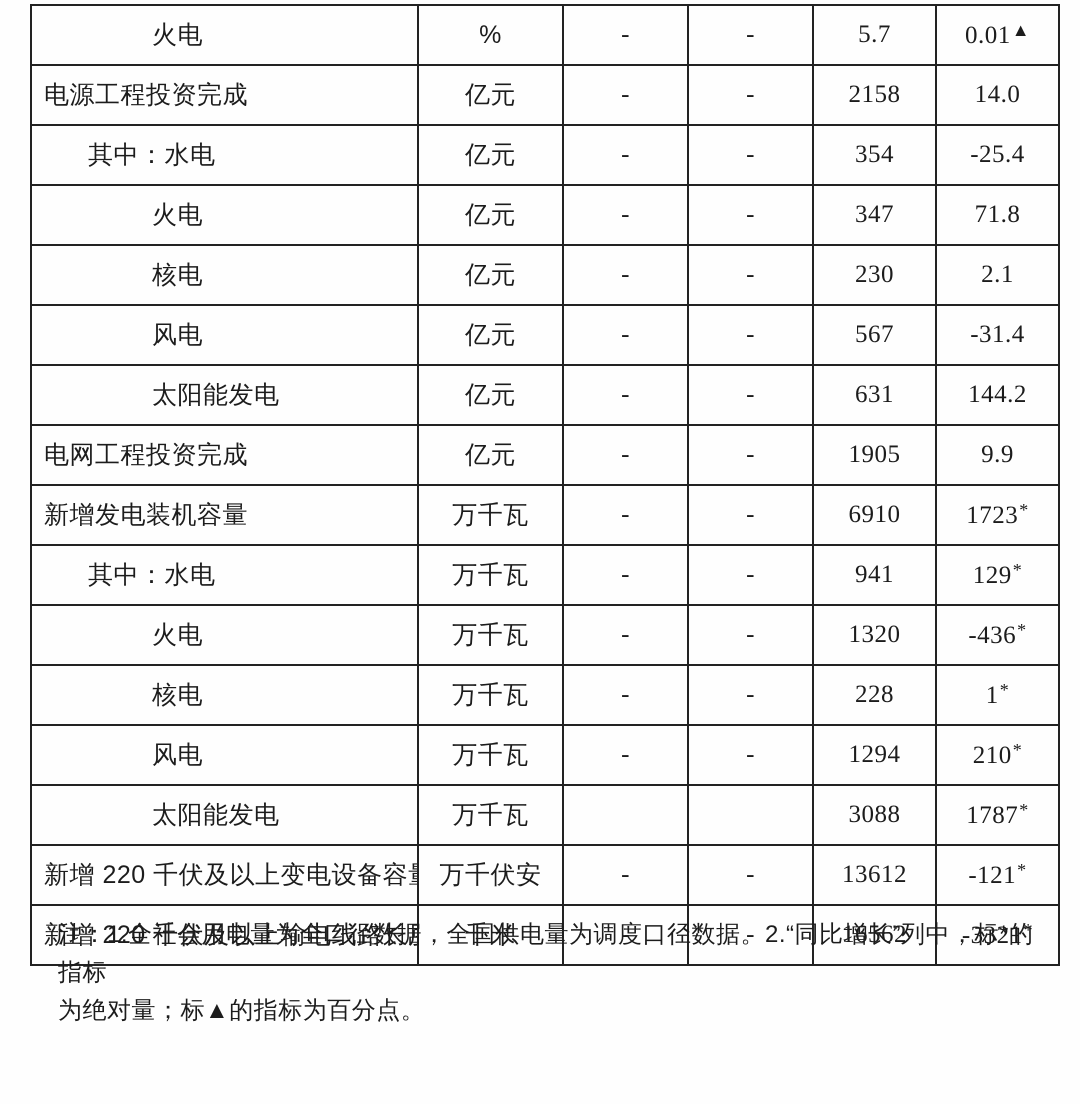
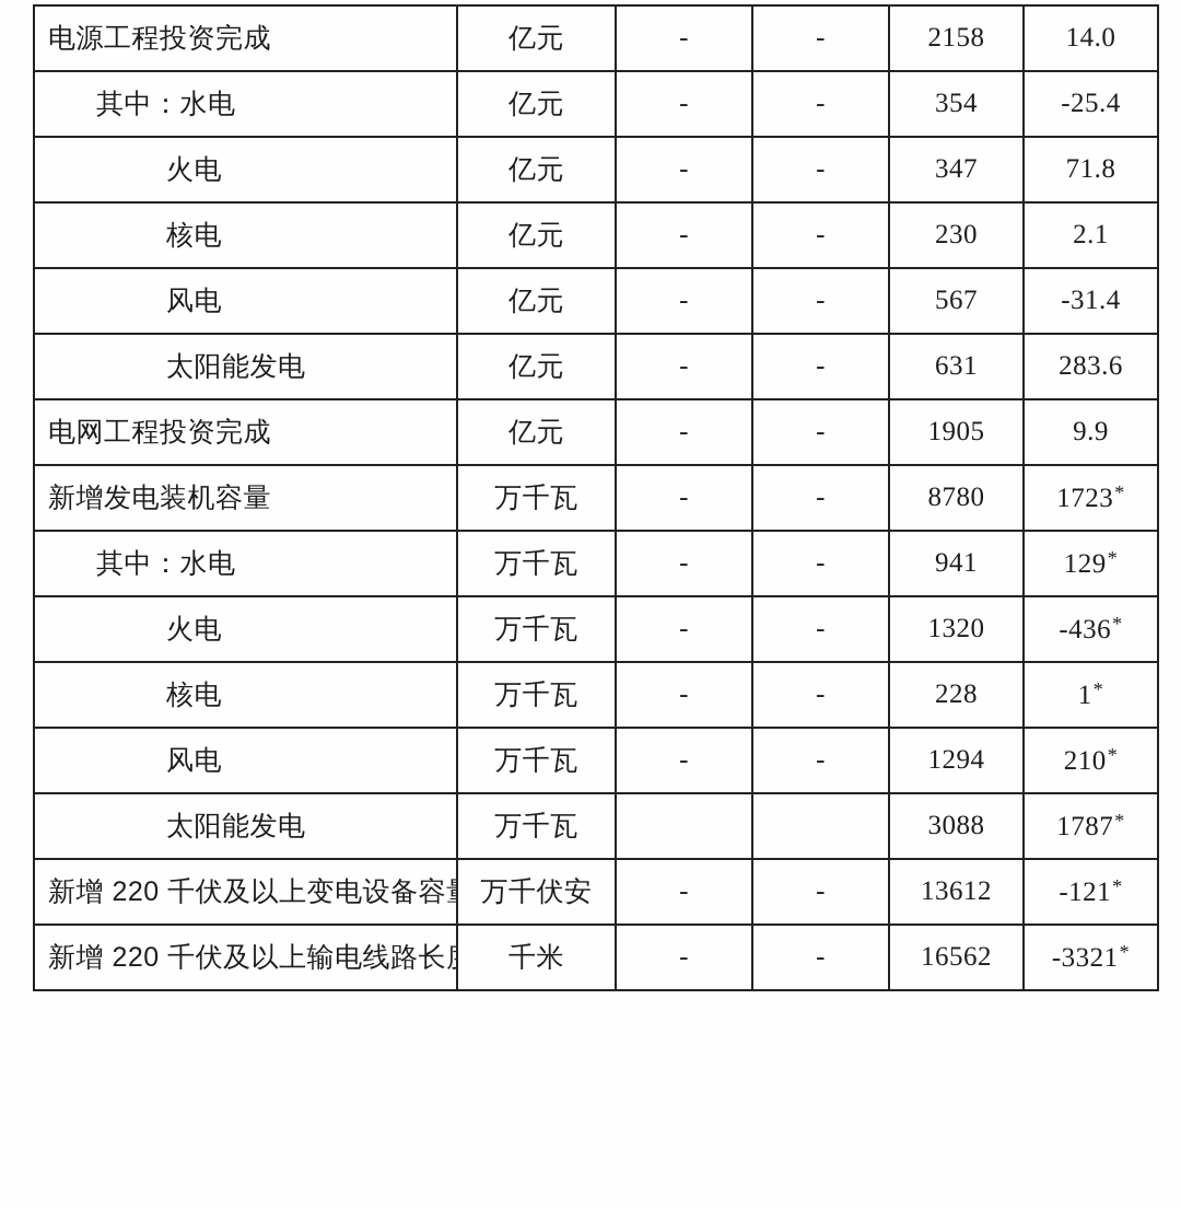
- 火电	%	-	-	5.7	0.01▲
  电源工程投资完成	亿元	-	-	2158	14.0
  其中：水电	亿元	-	-	354	-25.4
  火电	亿元	-	-	347	71.8
  核电	亿元	-	-	230	2.1
  风电	亿元	-	-	567	-31.4
- 太阳能发电	亿元	-	-	631	144.2
+ 太阳能发电	亿元	-	-	631	283.6
  电网工程投资完成	亿元	-	-	1905	9.9
- 新增发电装机容量	万千瓦	-	-	6910	1723*
+ 新增发电装机容量	万千瓦	-	-	8780	1723*
  其中：水电	万千瓦	-	-	941	129*
  火电	万千瓦	-	-	1320	-436*
  核电	万千瓦	-	-	228	1*
  风电	万千瓦	-	-	1294	210*
  太阳能发电	万千瓦			3088	1787*
  新增 220 千伏及以上变电设备容	万千伏安	-	-	13612	-121*
  新增 220 千伏及以上输电线路长	千米	-	-	16562	-3321*
- 注：1.全社会用电量为全口径数据，全国供电量为调度口径数据。2.“同比增长”列中，标*的指标
- 为绝对量；标▲的指标为百分点。
